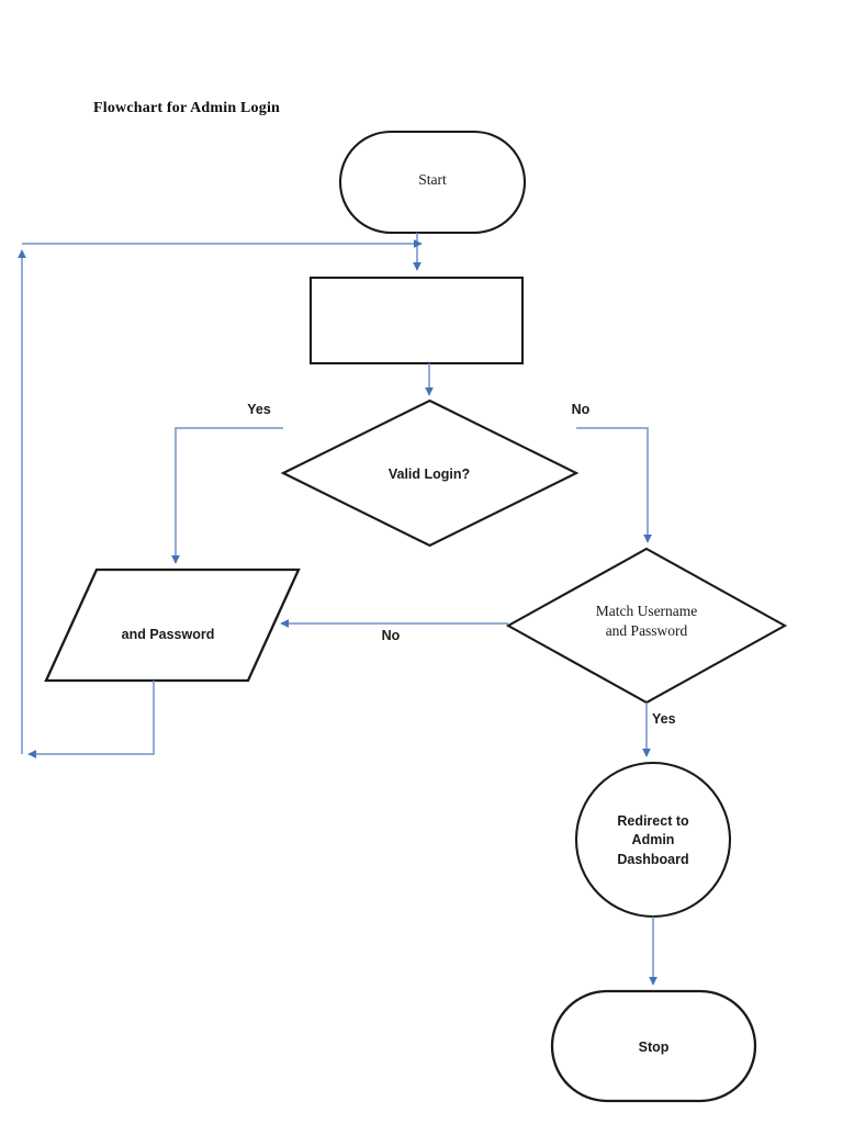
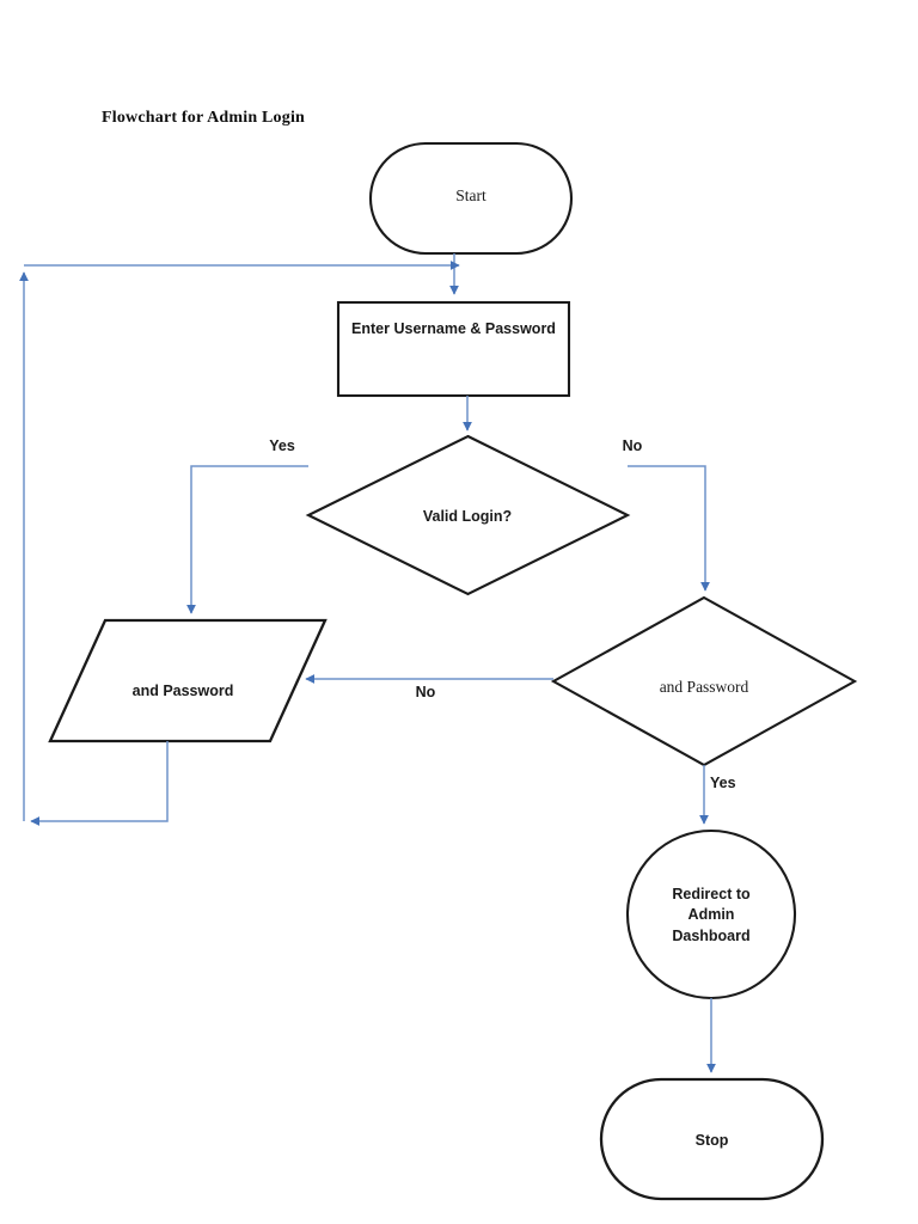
  Flowchart for Admin Login
  Start
+ Enter Username & Password
  Valid Login?
  and Password
- Match Username
  and Password
  Redirect to
  Admin
  Dashboard
  Stop
  Yes
  No
  No
  Yes
